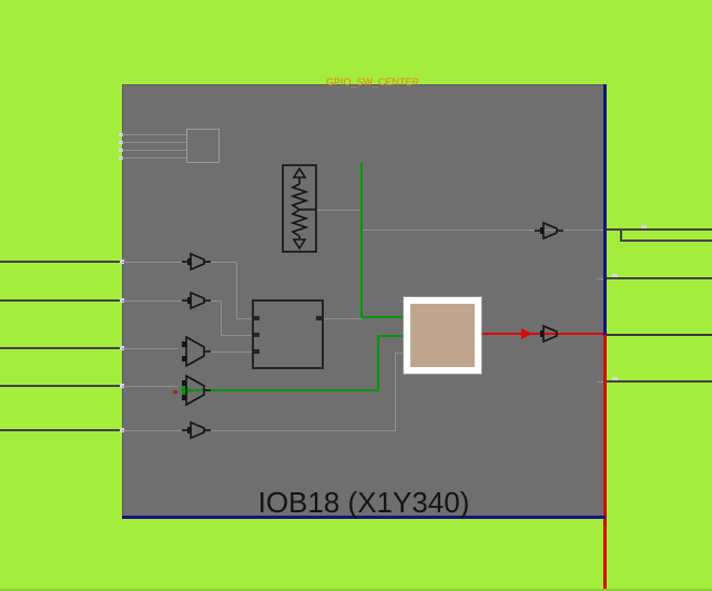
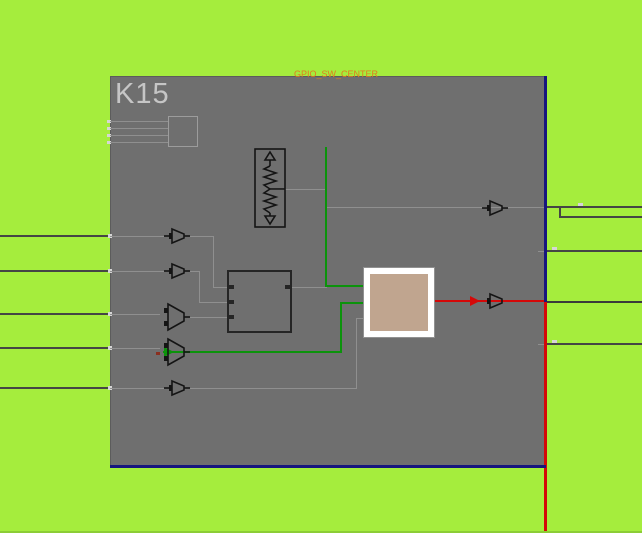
+ K15
  GPIO_SW_CENTER
- IOB18 (X1Y340)
